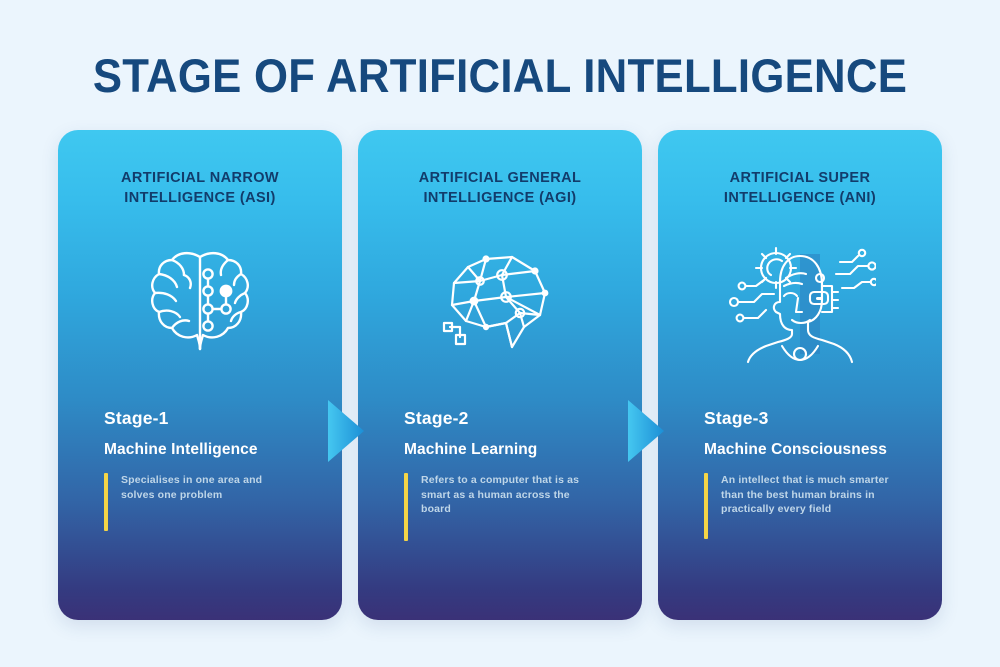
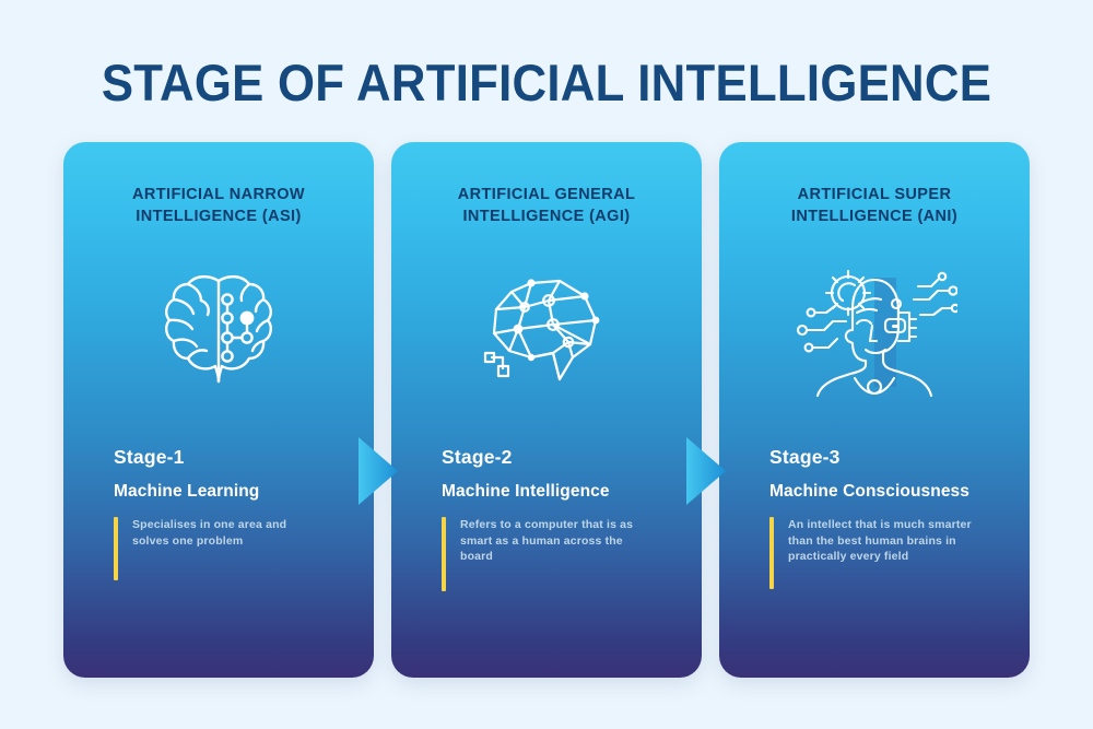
  STAGE OF ARTIFICIAL INTELLIGENCE
  ARTIFICIAL NARROW
  INTELLIGENCE (ASI)
  Stage-1
- Machine Intelligence
+ Machine Learning
  Specialises in one area and solves one problem
  ARTIFICIAL GENERAL
  INTELLIGENCE (AGI)
  Stage-2
- Machine Learning
+ Machine Intelligence
  Refers to a computer that is as smart as a human across the board
  ARTIFICIAL SUPER
  INTELLIGENCE (ANI)
  Stage-3
  Machine Consciousness
  An intellect that is much smarter than the best human brains in practically every field
